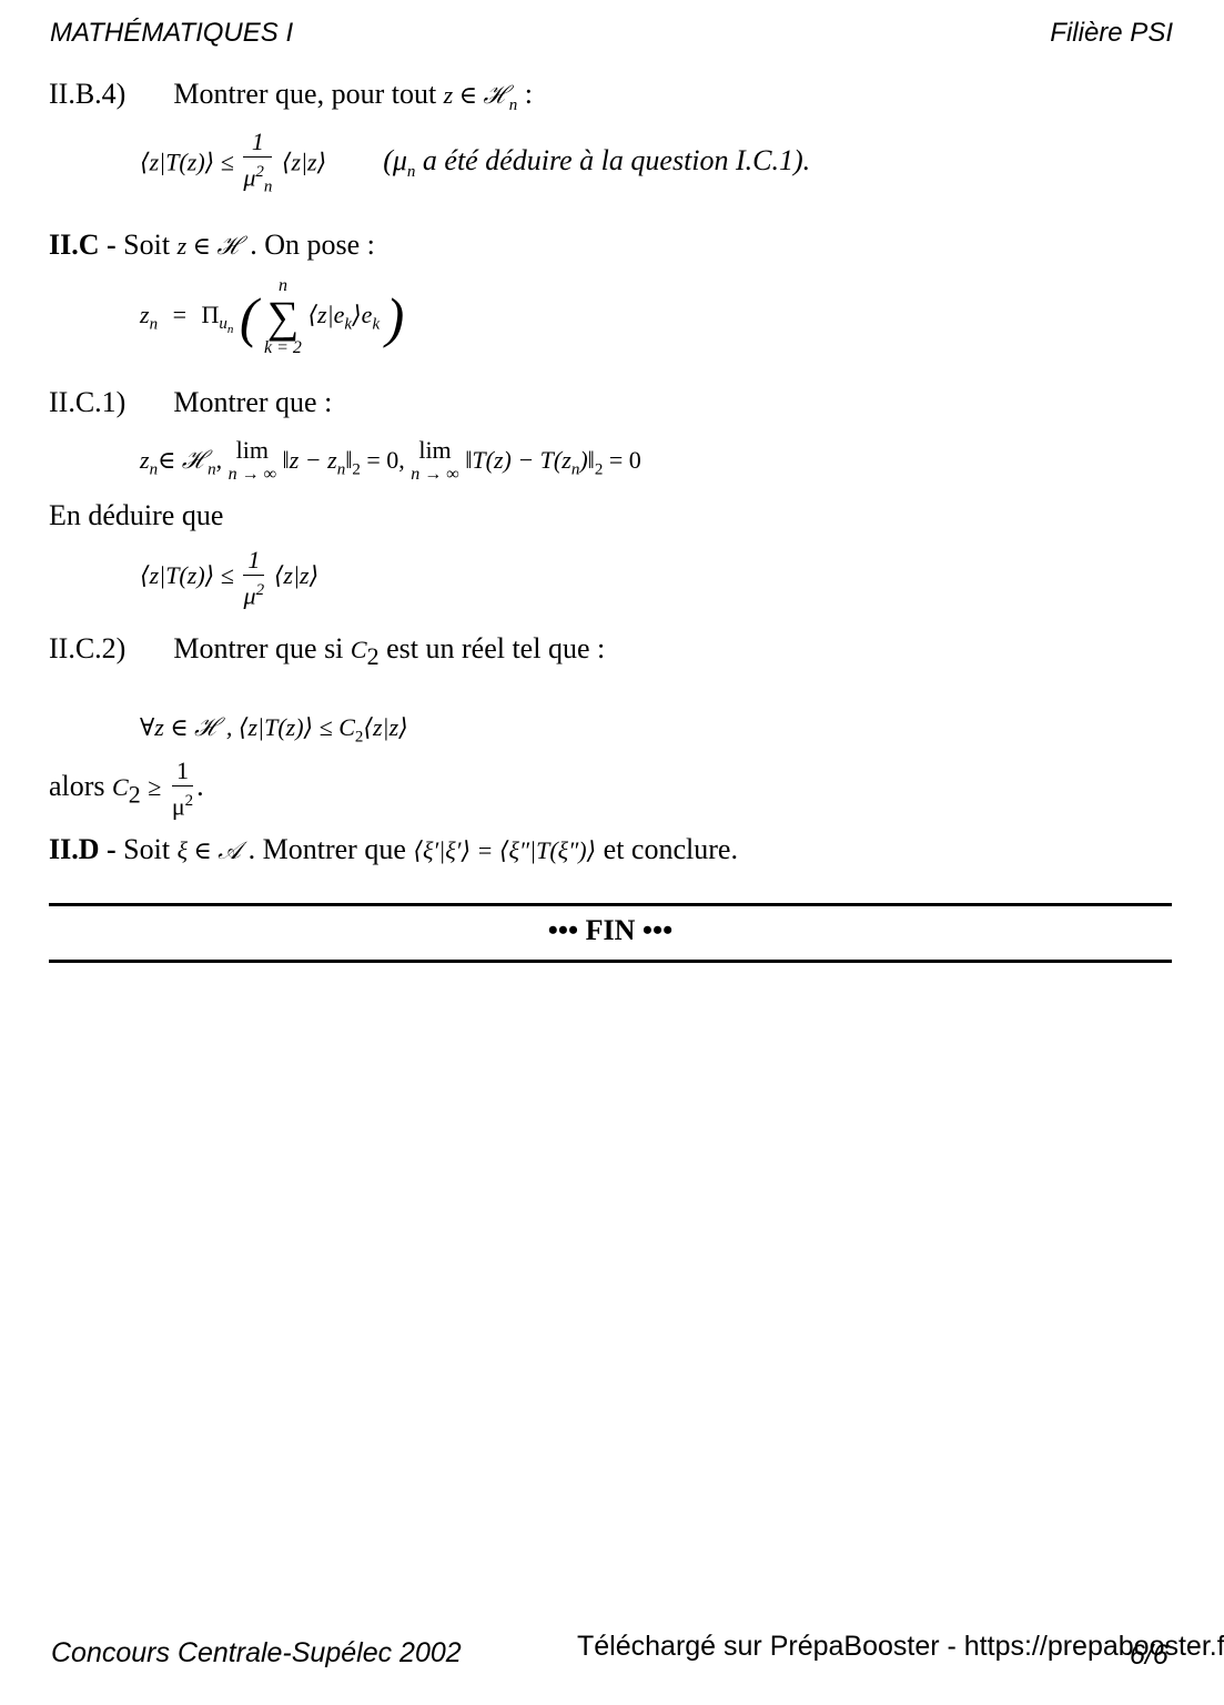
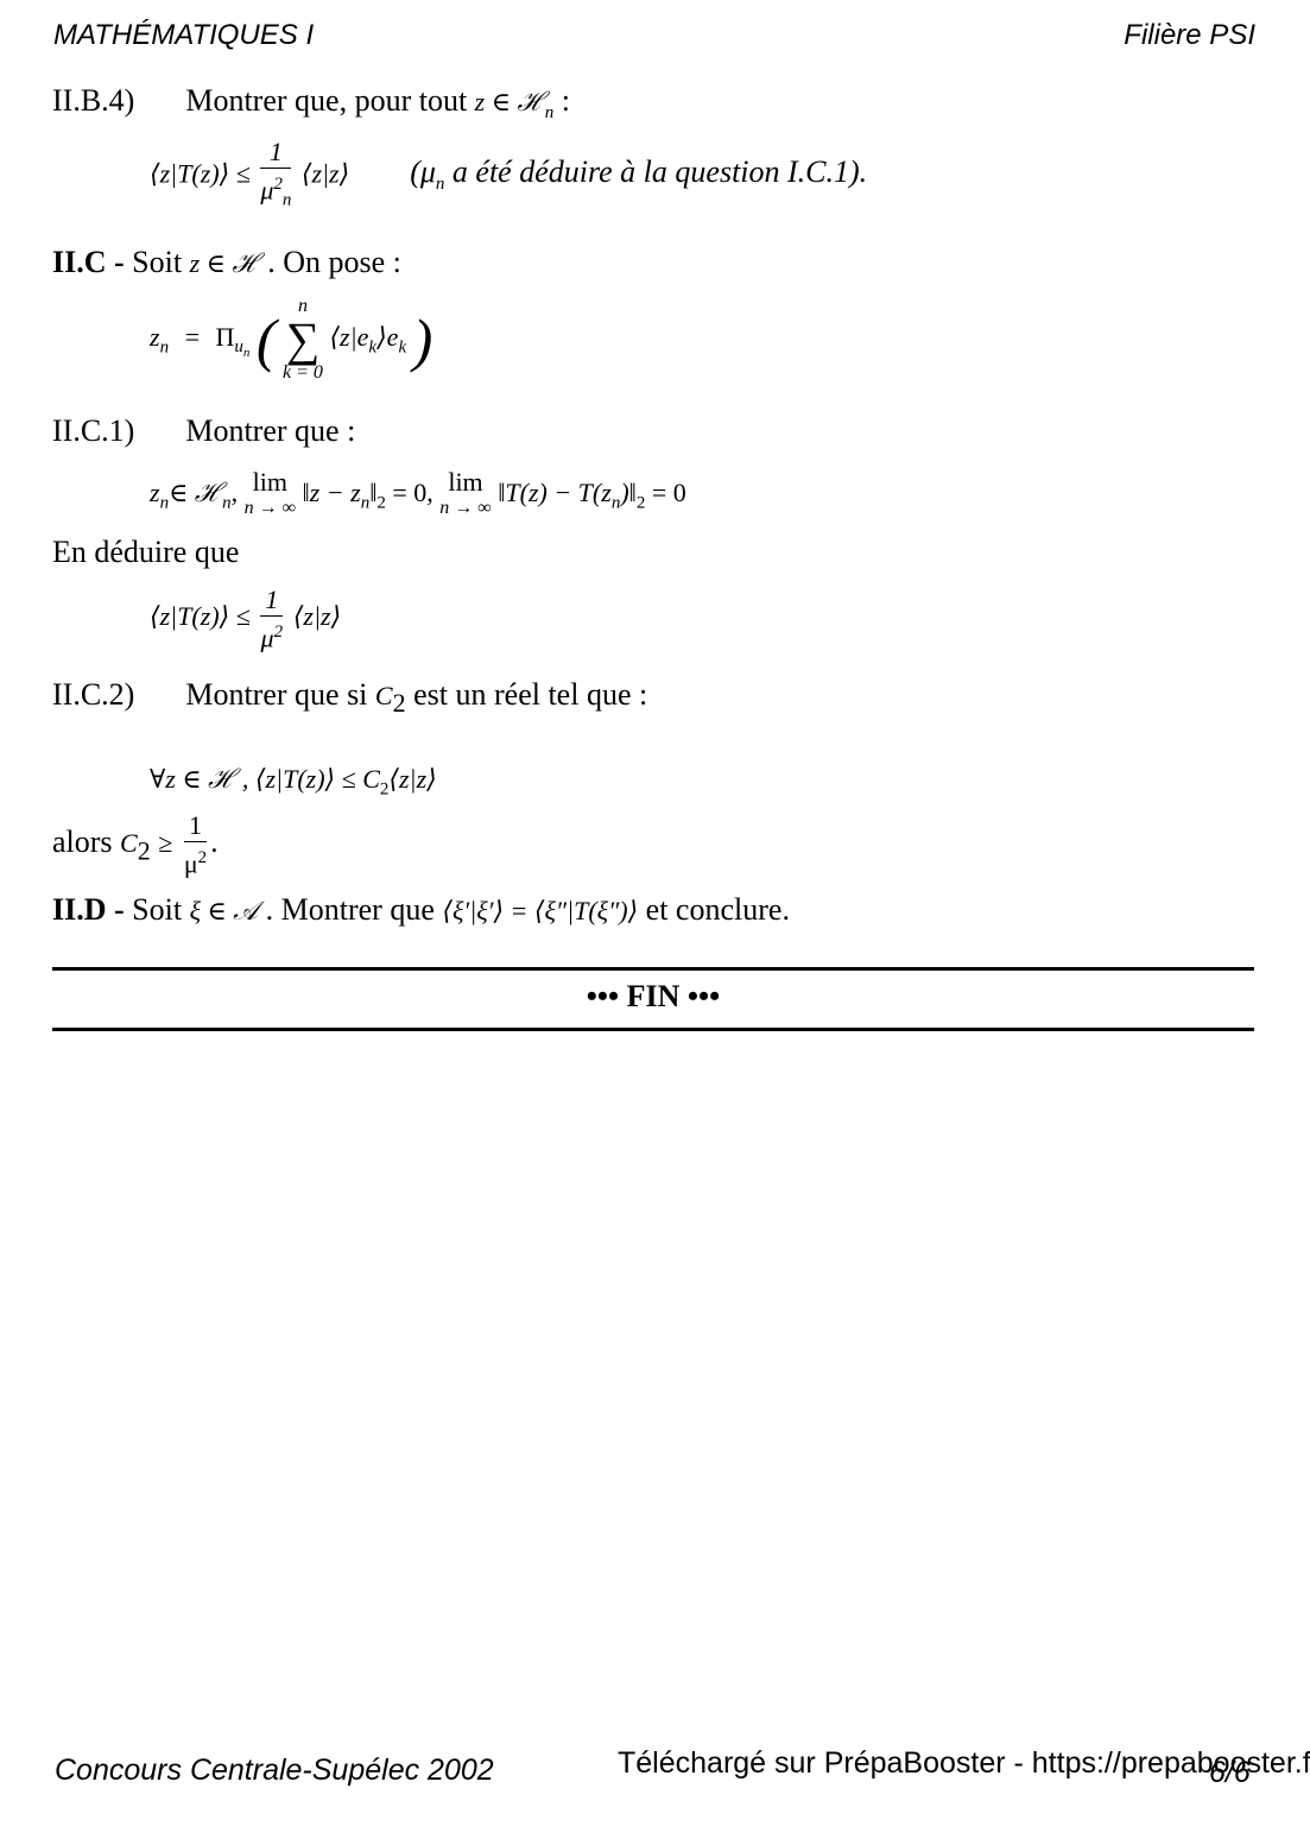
  MATHÉMATIQUES I
  Filière PSI
  II.B.4) Montrer que, pour tout z ∈ ℋn :
  ⟨z|T(z)⟩ ≤
  1
  μ2n
  ⟨z|z⟩ (μn a été déduire à la question I.C.1).
  II.C - Soit z ∈ ℋ . On pose :
  zn = Πun ( n
  ∑
- k = 2 ⟨z|ek⟩ek )
+ k = 0 ⟨z|ek⟩ek )
  II.C.1) Montrer que :
  zn∈ ℋn, lim
  n → ∞
  ‖z − zn‖2 = 0, lim
  n → ∞
  ‖T(z) − T(zn)‖2 = 0
  En déduire que
  ⟨z|T(z)⟩ ≤
  1
  μ2
  ⟨z|z⟩
  II.C.2) Montrer que si C2 est un réel tel que :
  ∀z ∈ ℋ , ⟨z|T(z)⟩ ≤ C2⟨z|z⟩
  alors C2 ≥
  1
  μ2
  .
  II.D - Soit ξ ∈ 𝒜 . Montrer que ⟨ξ′|ξ′⟩ = ⟨ξ″|T(ξ″)⟩ et conclure.
  ••• FIN •••
  Concours Centrale-Supélec 2002
  Téléchargé sur PrépaBooster - https://prepabooster.f
  6/6
